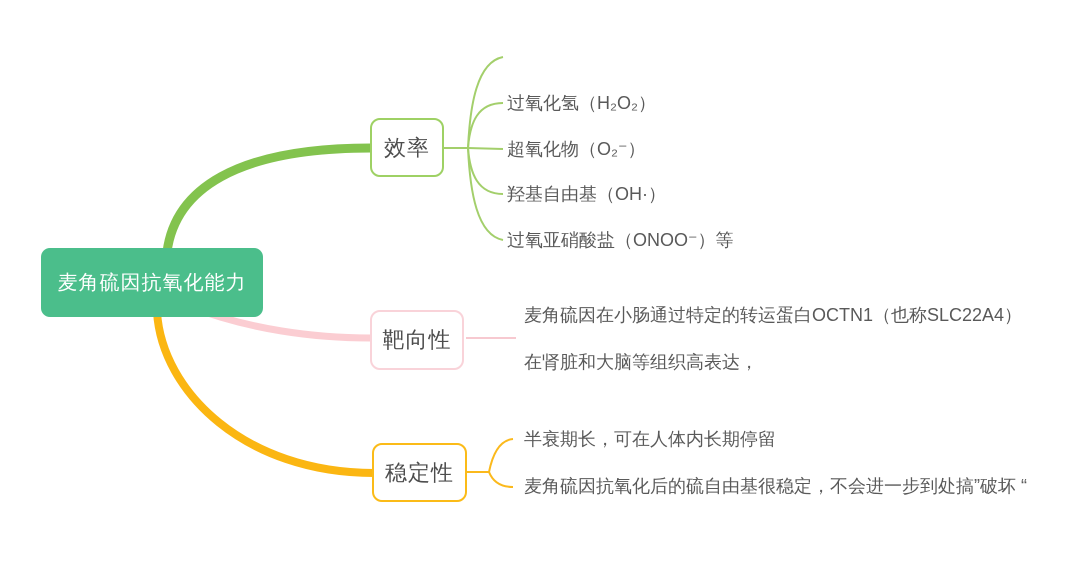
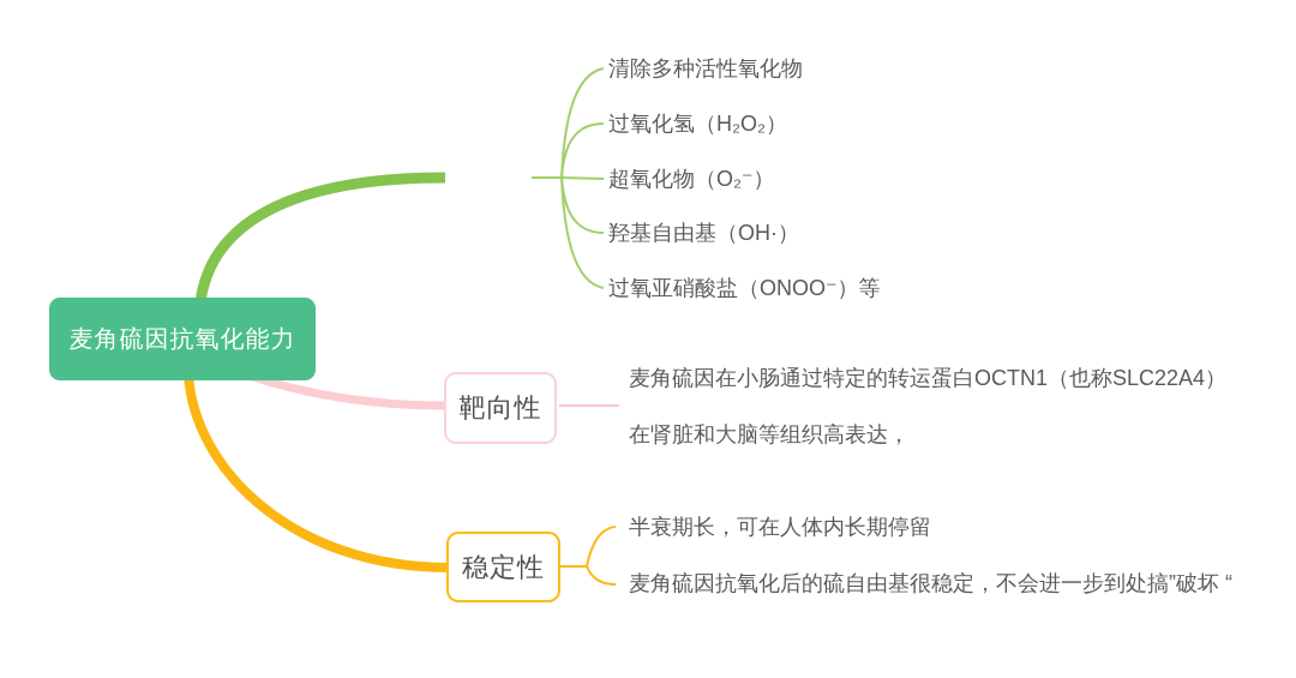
  麦角硫因抗氧化能力
- 效率
  靶向性
  稳定性
+ 清除多种活性氧化物
  过氧化氢（H₂O₂）
  超氧化物（O₂⁻）
  羟基自由基（OH·）
  过氧亚硝酸盐（ONOO⁻）等
  麦角硫因在小肠通过特定的转运蛋白OCTN1（也称SLC22A4）
  在肾脏和大脑等组织高表达，
  半衰期长，可在人体内长期停留
  麦角硫因抗氧化后的硫自由基很稳定，不会进一步到处搞”破坏 “
